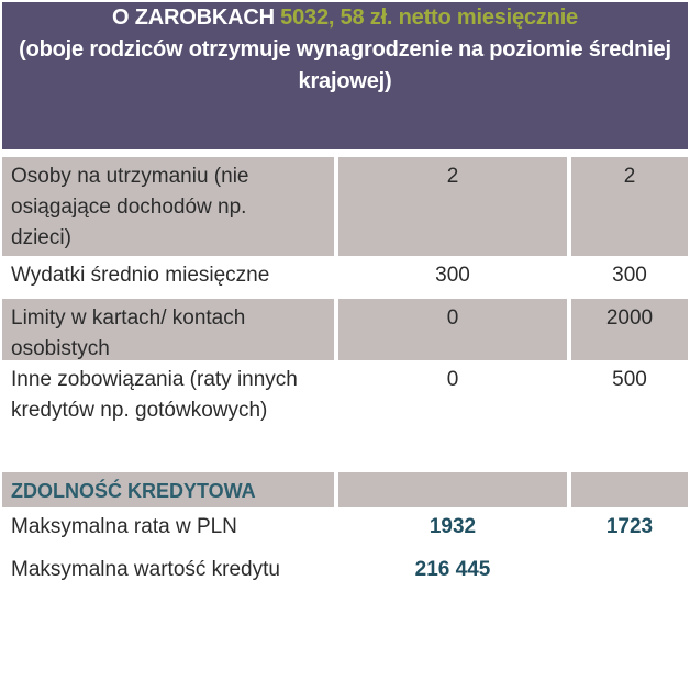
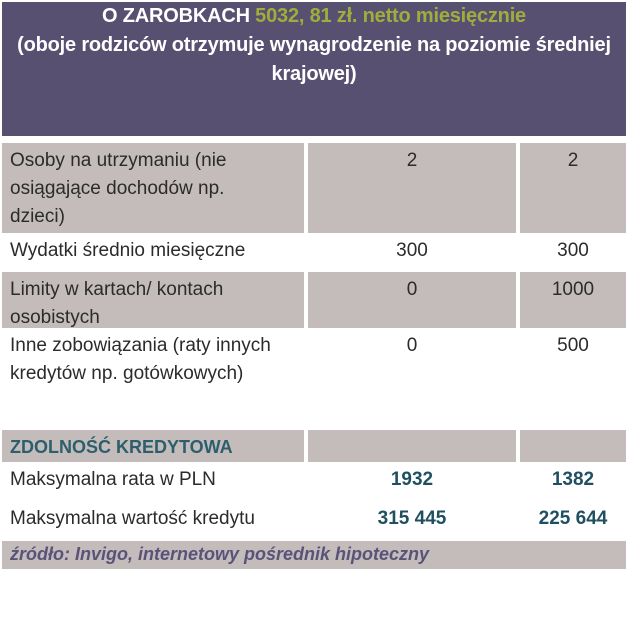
- O ZAROBKACH 5032, 58 zł. netto miesięcznie
+ O ZAROBKACH 5032, 81 zł. netto miesięcznie
  (oboje rodziców otrzymuje wynagrodzenie na poziomie średniej krajowej)
  Osoby na utrzymaniu (nie
  osiągające dochodów np.
  dzieci)
  2
  2
  Wydatki średnio miesięczne
  300
  300
  Limity w kartach/ kontach
  osobistych
  0
- 2000
+ 1000
  Inne zobowiązania (raty innych
  kredytów np. gotówkowych)
  0
  500
  ZDOLNOŚĆ KREDYTOWA
  Maksymalna rata w PLN
  1932
- 1723
+ 1382
  Maksymalna wartość kredytu
- 216 445
+ 315 445
+ 225 644
+ źródło: Invigo, internetowy pośrednik hipoteczny
